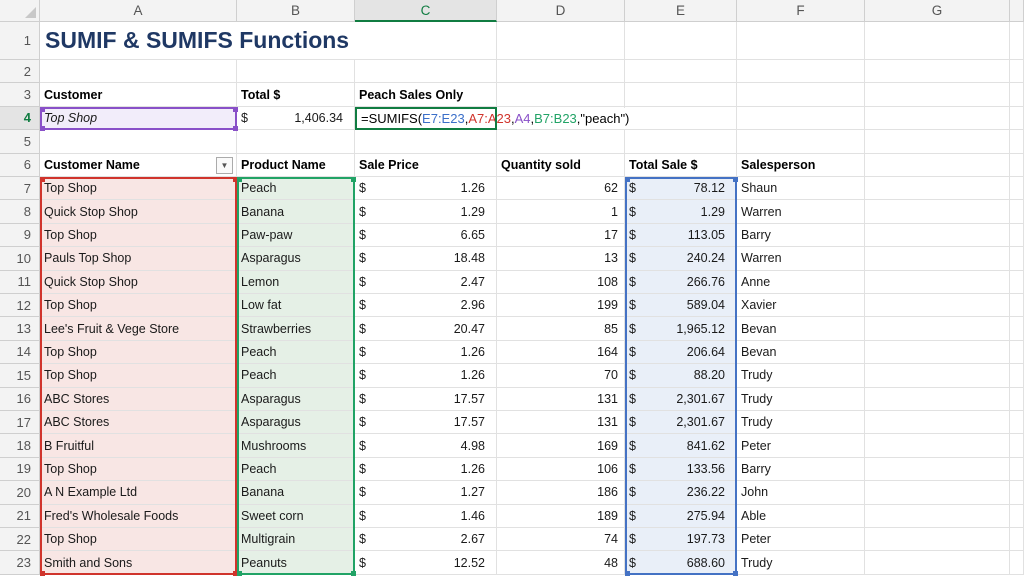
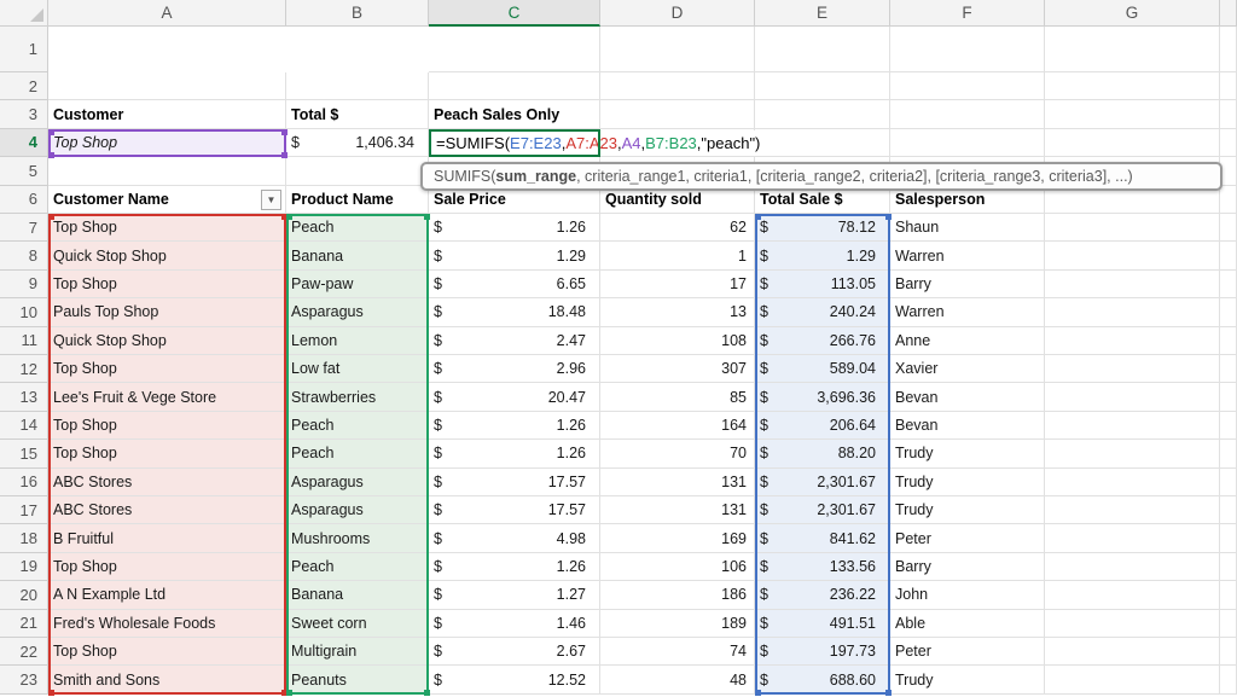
  A
  B
  C
  D
  E
  F
  G
  1
  2
  3
  4
  5
  6
  7
  8
  9
  10
  11
  12
  13
  14
  15
  16
  17
  18
  19
  20
  21
  22
  23
  Customer
  Total $
  Peach Sales Only
  Top Shop
  $
  1,406.34
  Customer Name
  Product Name
  Sale Price
  Quantity sold
  Total Sale $
  Salesperson
  Top Shop
  Peach
  $
  1.26
  62
  $
  78.12
  Shaun
  Quick Stop Shop
  Banana
  $
  1.29
  1
  $
  1.29
  Warren
  Top Shop
  Paw-paw
  $
  6.65
  17
  $
  113.05
  Barry
  Pauls Top Shop
  Asparagus
  $
  18.48
  13
  $
  240.24
  Warren
  Quick Stop Shop
  Lemon
  $
  2.47
  108
  $
  266.76
  Anne
  Top Shop
  Low fat
  $
  2.96
- 199
+ 307
  $
  589.04
  Xavier
  Lee's Fruit & Vege Store
  Strawberries
  $
  20.47
  85
  $
- 1,965.12
+ 3,696.36
  Bevan
  Top Shop
  Peach
  $
  1.26
  164
  $
  206.64
  Bevan
  Top Shop
  Peach
  $
  1.26
  70
  $
  88.20
  Trudy
  ABC Stores
  Asparagus
  $
  17.57
  131
  $
  2,301.67
  Trudy
  ABC Stores
  Asparagus
  $
  17.57
  131
  $
  2,301.67
  Trudy
  B Fruitful
  Mushrooms
  $
  4.98
  169
  $
  841.62
  Peter
  Top Shop
  Peach
  $
  1.26
  106
  $
  133.56
  Barry
  A N Example Ltd
  Banana
  $
  1.27
  186
  $
  236.22
  John
  Fred's Wholesale Foods
  Sweet corn
  $
  1.46
  189
  $
- 275.94
+ 491.51
  Able
  Top Shop
  Multigrain
  $
  2.67
  74
  $
  197.73
  Peter
  Smith and Sons
  Peanuts
  $
  12.52
  48
  $
  688.60
  Trudy
- SUMIF & SUMIFS Functions
  =SUMIFS(
  E7:E23
  ,
  A7:A23
  ,
  A4
  ,
  B7:B23
  ,"peach")
+ SUMIFS(
+ sum_range
+ , criteria_range1, criteria1, [criteria_range2, criteria2], [criteria_range3, criteria3], ...)
  ▼
